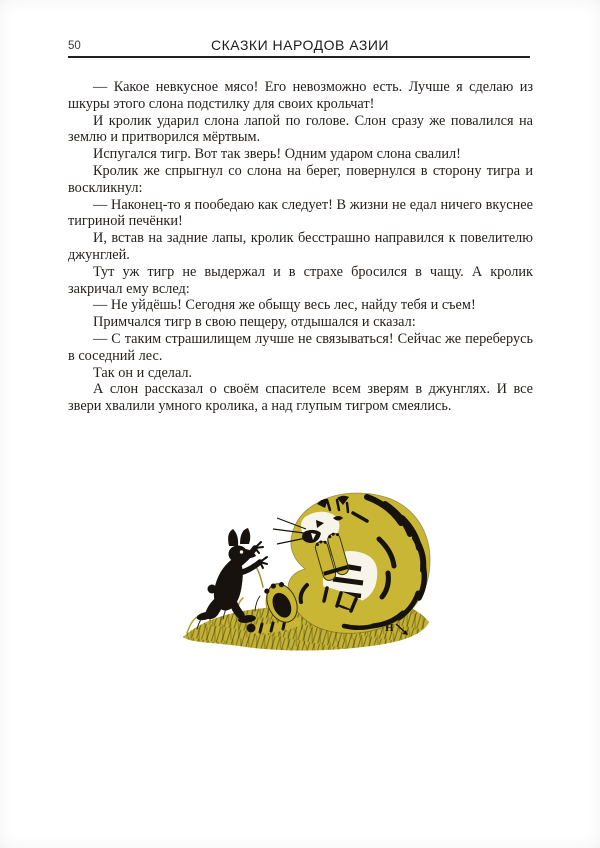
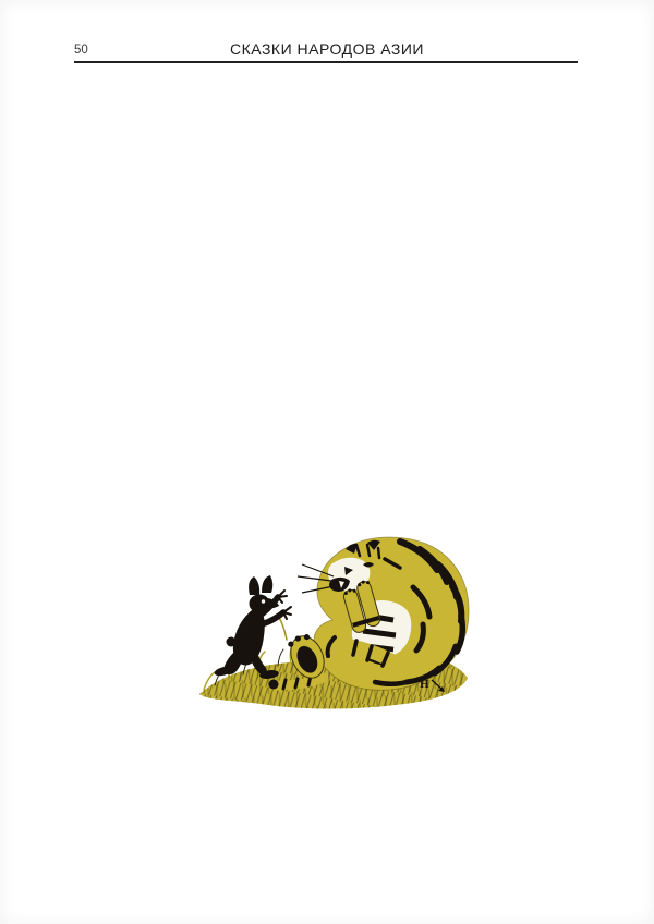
  50
  СКАЗКИ НАРОДОВ АЗИИ
- — Какое невкусное мясо! Его невозможно есть. Лучше я сделаю из шкуры этого слона подстилку для своих крольчат!
- И кролик ударил слона лапой по голове. Слон сразу же повалился на зем­лю и притворился мёртвым.
- Испугался тигр. Вот так зверь! Одним ударом слона свалил!
- Кролик же спрыгнул со слона на берег, повернулся в сторону тигра и вос­кликнул:
- — Наконец-то я пообедаю как следует! В жизни не едал ничего вкуснее тигриной печёнки!
- И, встав на задние лапы, кролик бесстрашно направился к повелителю джунглей.
- Тут уж тигр не выдержал и в страхе бросился в чащу. А кролик закричал ему вслед:
- — Не уйдёшь! Сегодня же обыщу весь лес, найду тебя и съем!
- Примчался тигр в свою пещеру, отдышался и сказал:
- — С таким страшилищем лучше не связываться! Сейчас же переберусь в соседний лес.
- Так он и сделал.
- А слон рассказал о своём спасителе всем зверям в джунглях. И все звери хвалили умного кролика, а над глупым тигром смеялись.
  Н
